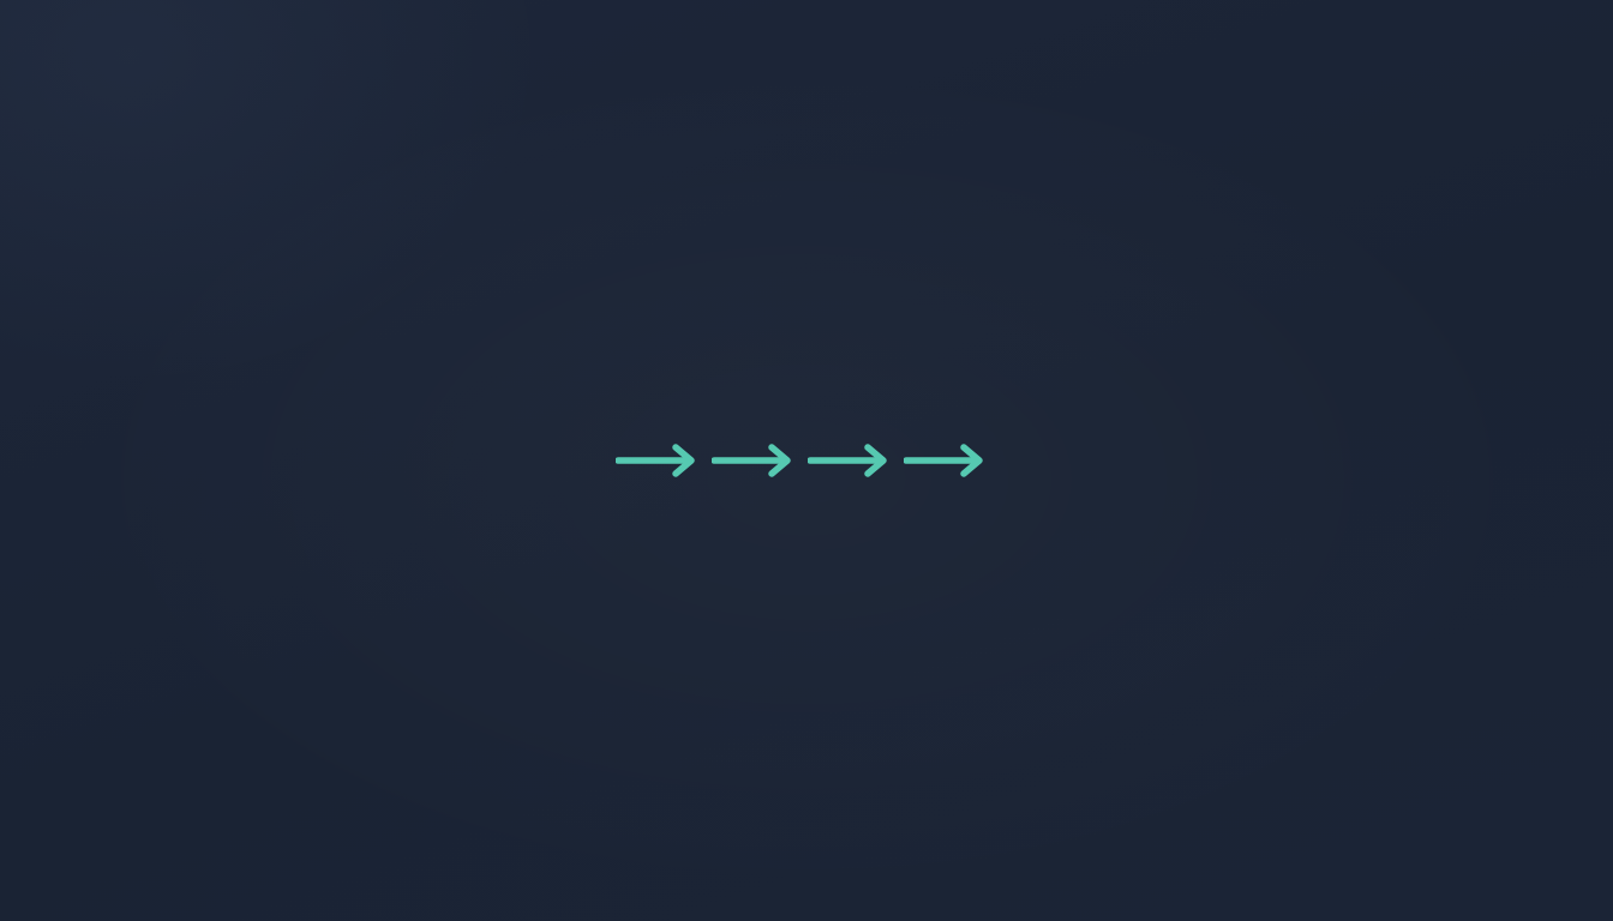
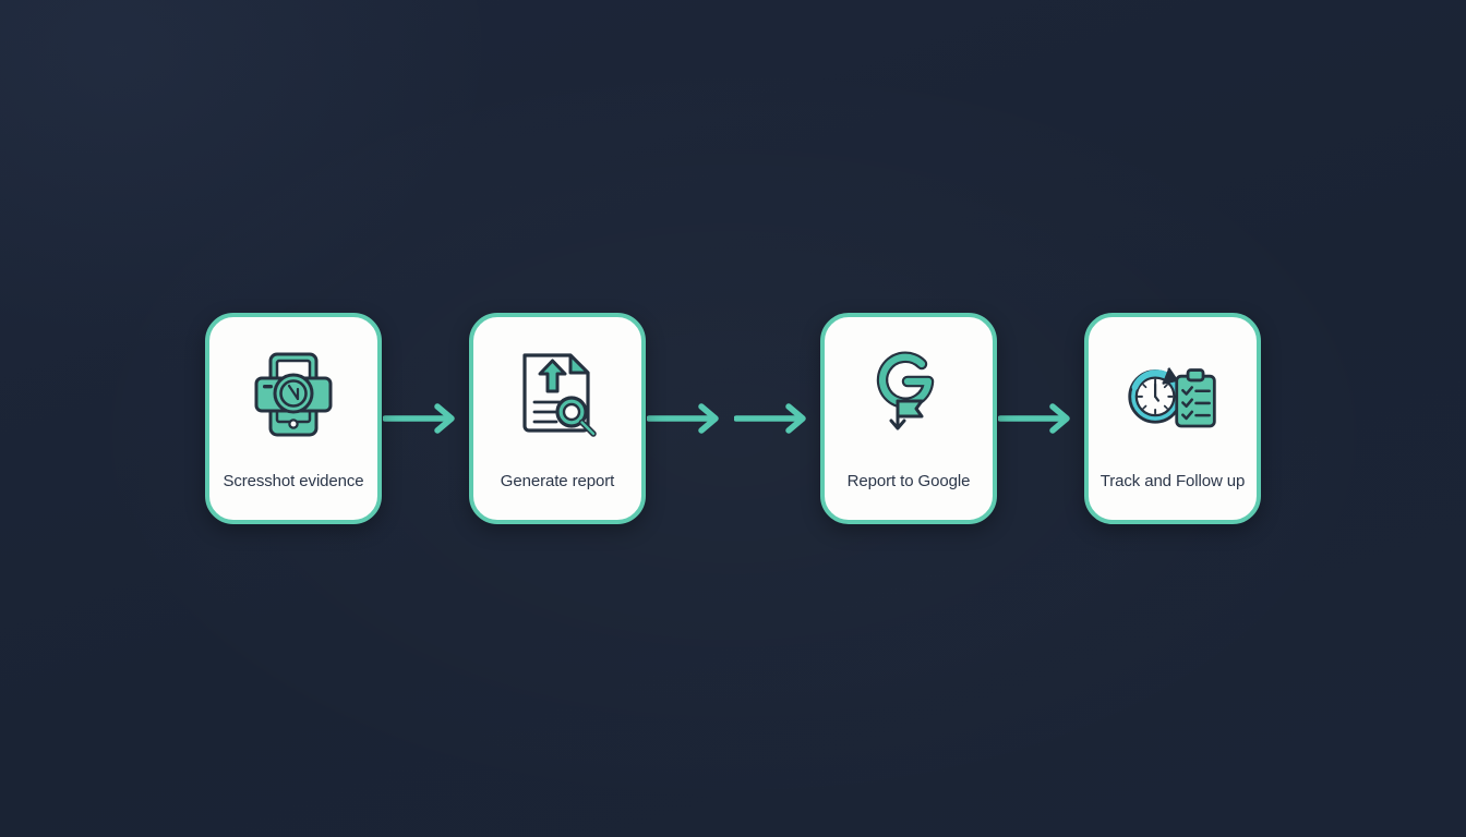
+ Scresshot evidence
+ Generate report
+ Report to Google
+ Track and Follow up
